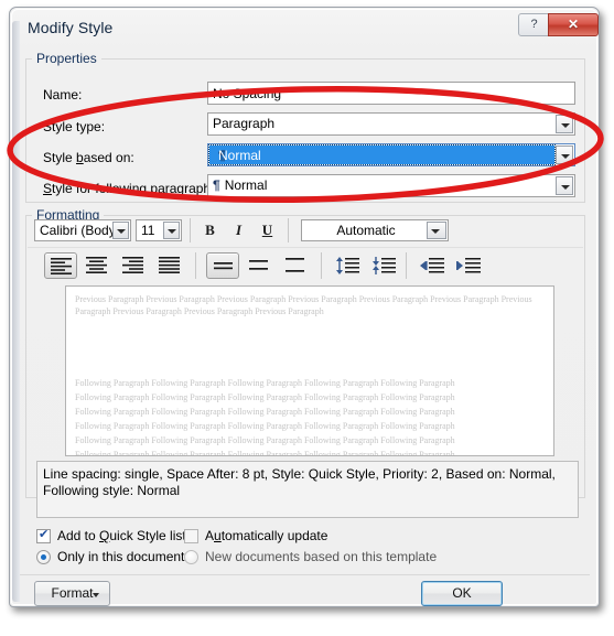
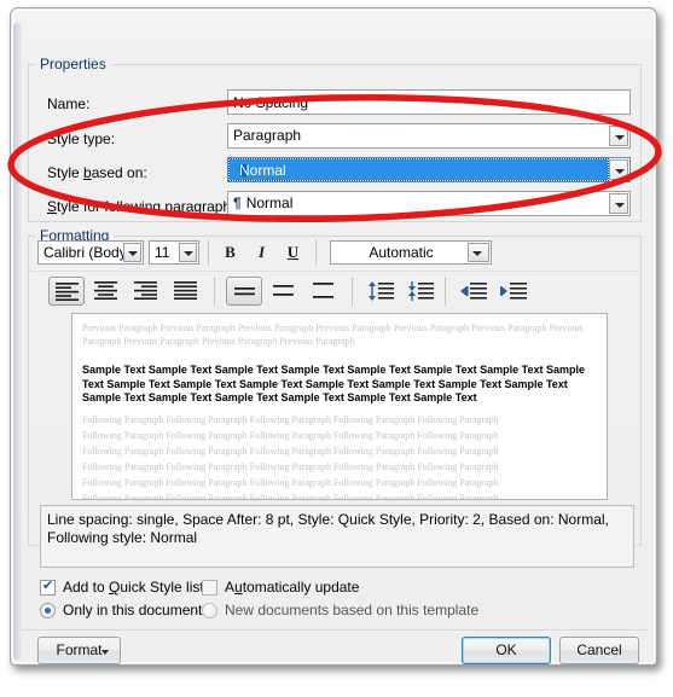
- Modify Style
- ?
- ✕
  Properties
  Name:
  Style type:
  Paragraph
  Style based on:
  ¶
  Normal
  Style fowing paragrap
  ¶ Normal
  Formatting
  Calibri (Bod
  11
  B
  I
  U
  Automatic
  Previous Paragraph Previous Paragraph Previous Paragraph Previous Paragraph Previous Paragraph Previous Paragraph Previous Paragraph Previous Paragraph Previous Paragraph Previous Paragraph
+ Sample Text Sample Text Sample Text Sample Text Sample Text Sample Text Sample Text Sample Text Sample Text Sample Text Sample Text Sample Text Sample Text Sample Text Sample Text Sample Text Sample Text Sample Text Sample Text Sample Text Sample Text
  Following Paragraph Following Paragraph Following Paragraph Following Paragraph Following Paragraph
  Following Paragraph Following Paragraph Following Paragraph Following Paragraph Following Paragraph
  Following Paragraph Following Paragraph Following Paragraph Following Paragraph Following Paragraph
  Following Paragraph Following Paragraph Following Paragraph Following Paragraph Following Paragraph
  Following Paragraph Following Paragraph Following Paragraph Following Paragraph Following Paragraph
  Following Paragraph Following Paragraph Following Paragraph Following Paragraph Following Paragraph
  Line spacing: single, Space After: 8 pt, Style: Quick Style, Priority: 2, Based on: Normal, Following style: Normal
  Add to Quick Style lis
  Automatically update
  Only in this document
  New documents based on this template
  Format
  OK
+ Cancel
